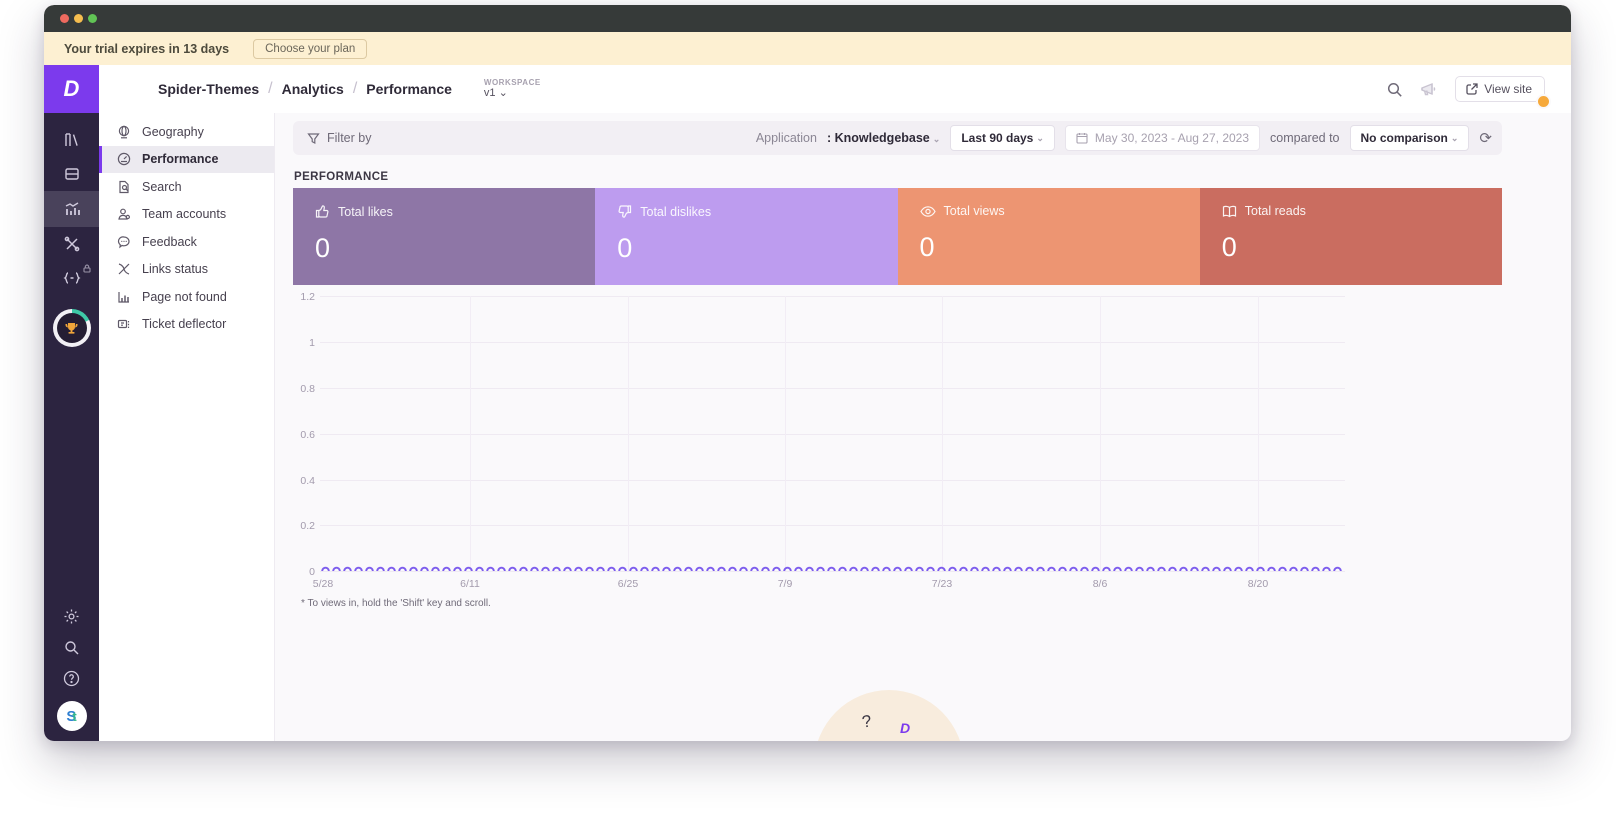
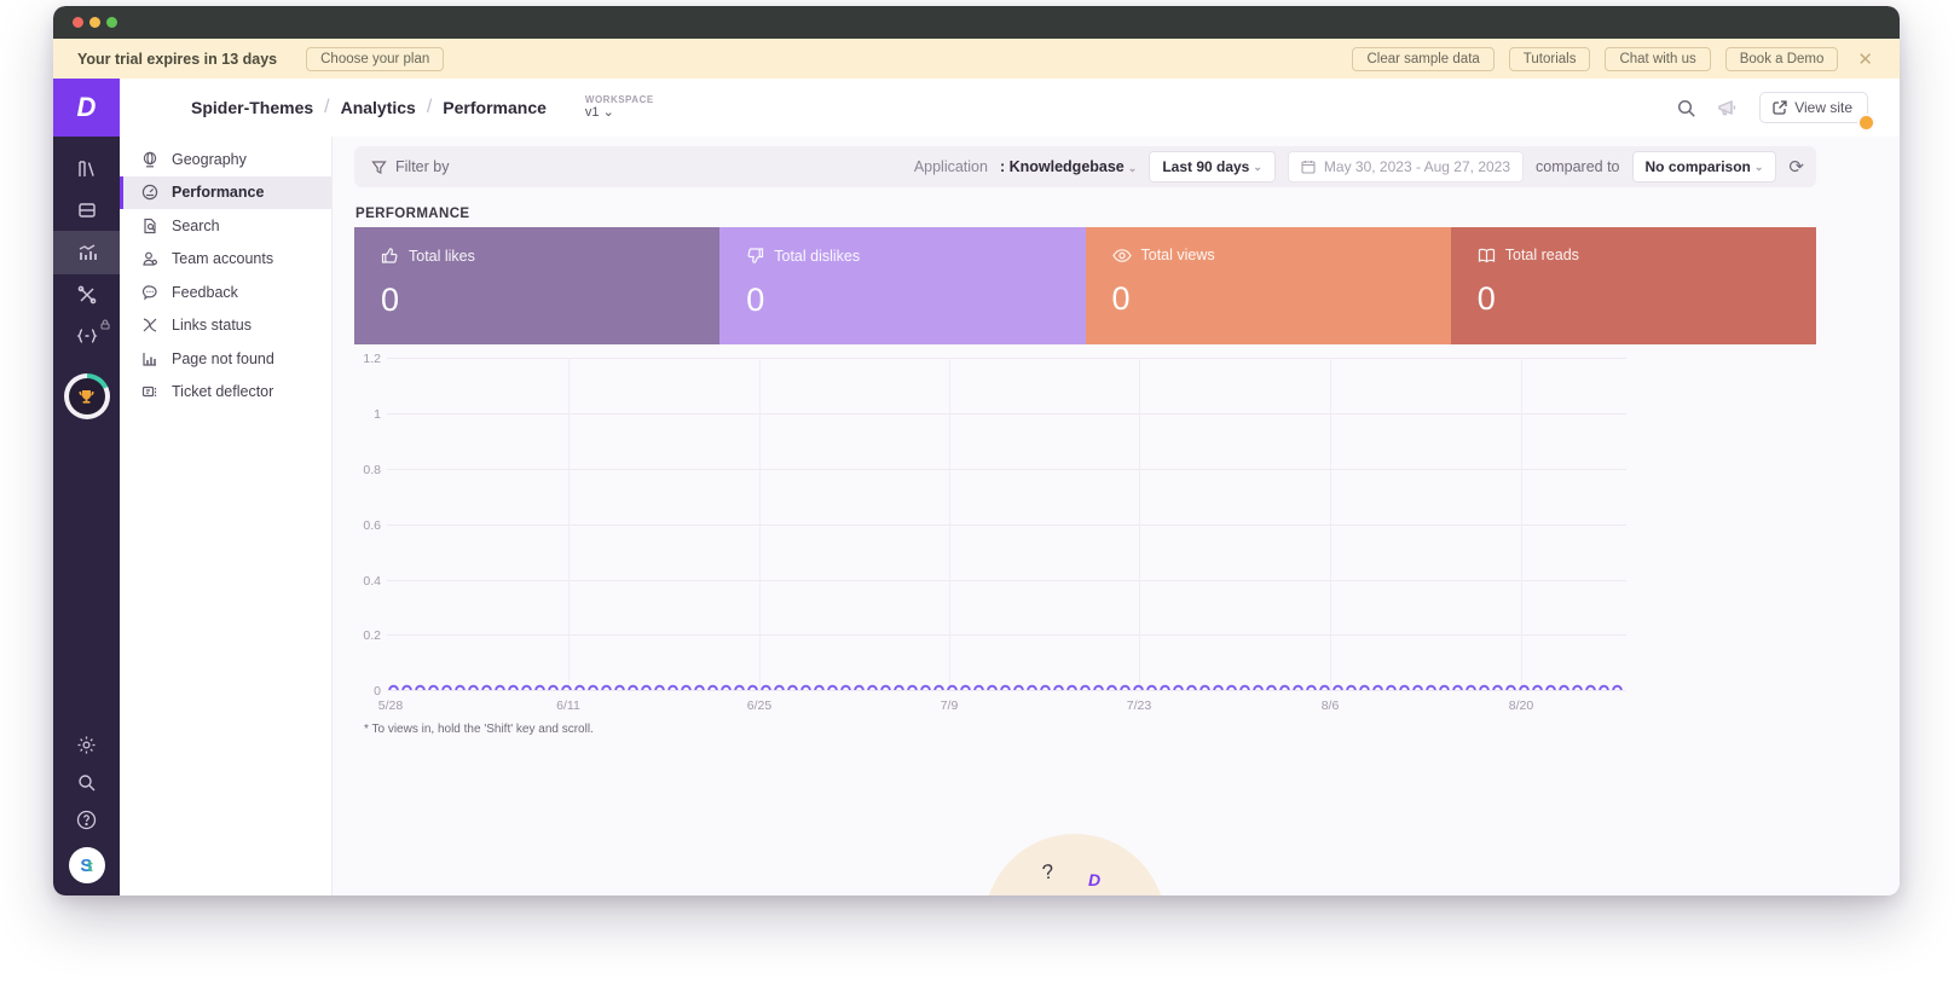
  Your trial expires in 13 days
  Choose your plan
+ Clear sample data
+ Tutorials
+ Chat with us
+ Book a Demo
+ ✕
  D
  S
  t
  Spider-Themes
  /
  Analytics
  /
  Performance
  WORKSPACE
  v1 ⌄
  View site
  Geography
  Performance
  Search
  Team accounts
  Feedback
  Links status
  Page not found
  Ticket deflector
  Filter by
  Application
  : Knowledgebase ⌄
  Last 90 days
  ⌄
  May 30, 2023 - Aug 27, 2023
  compared to
  No comparison
  ⌄
  ⟳
  PERFORMANCE
  Total likes
  0
  Total dislikes
  0
  Total views
  0
  Total reads
  0
  1.2
  1
  0.8
  0.6
  0.4
  0.2
  0
  5/28
  6/11
  6/25
  7/9
  7/23
  8/6
  8/20
  * To views in, hold the 'Shift' key and scroll.
  D
